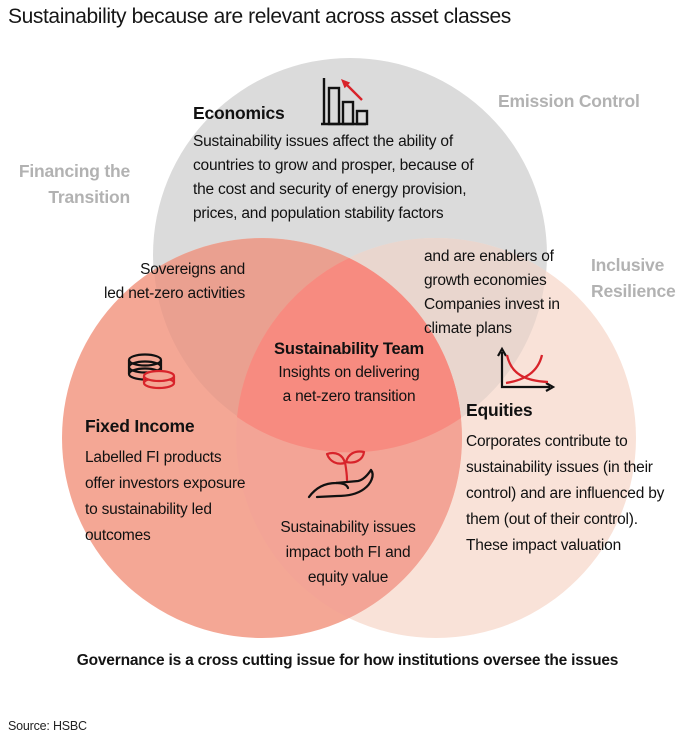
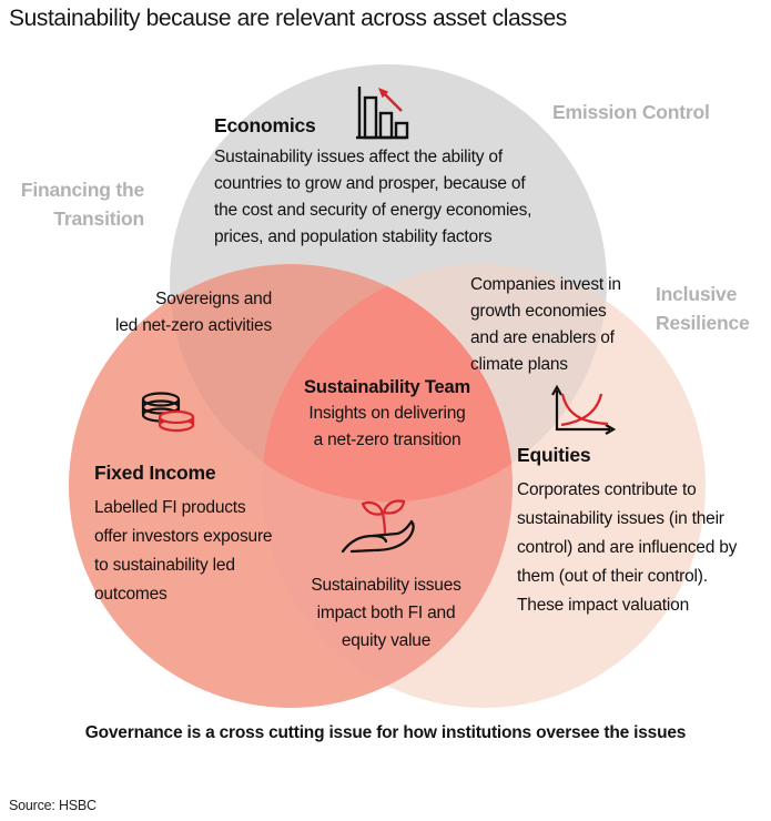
  Sustainability because are relevant across asset classes
  Emission Control
  Financing the
  Transition
  Inclusive
  Resilience
  Economics
  Sustainability issues affect the ability of
  countries to grow and prosper, because of
- the cost and security of energy provision,
+ the cost and security of energy economies,
  prices, and population stability factors
  Sovereigns and
  led net-zero activities
- and are enablers of
+ Companies invest in
  growth economies
- Companies invest in
+ and are enablers of
  climate plans
  Sustainability Team
  Insights on delivering
  a net-zero transition
  Fixed Income
  Labelled FI products
  offer investors exposure
  to sustainability led
  outcomes
  Equities
  Corporates contribute to
  sustainability issues (in their
  control) and are influenced by
  them (out of their control).
  These impact valuation
  Sustainability issues
  impact both FI and
  equity value
  Governance is a cross cutting issue for how institutions oversee the issues
  Source: HSBC
